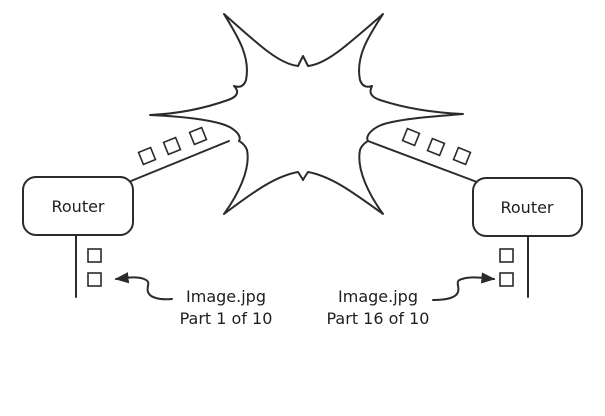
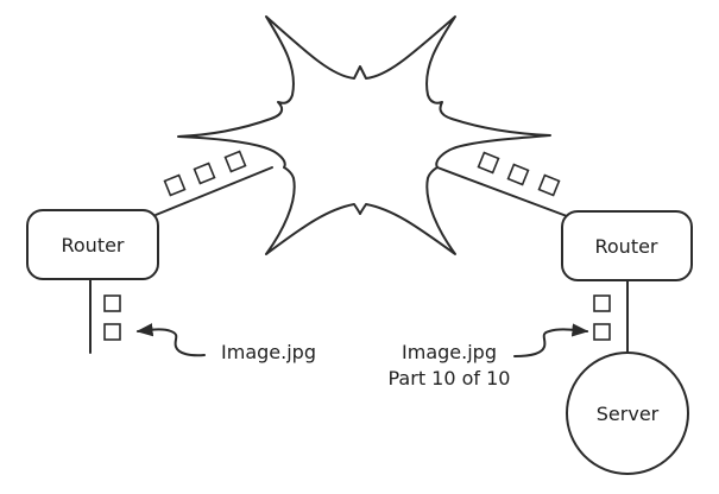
  Router
  Router
+ Server
  Image.jpg
- Part 1 of 10
  Image.jpg
- Part 16 of 10
+ Part 10 of 10
